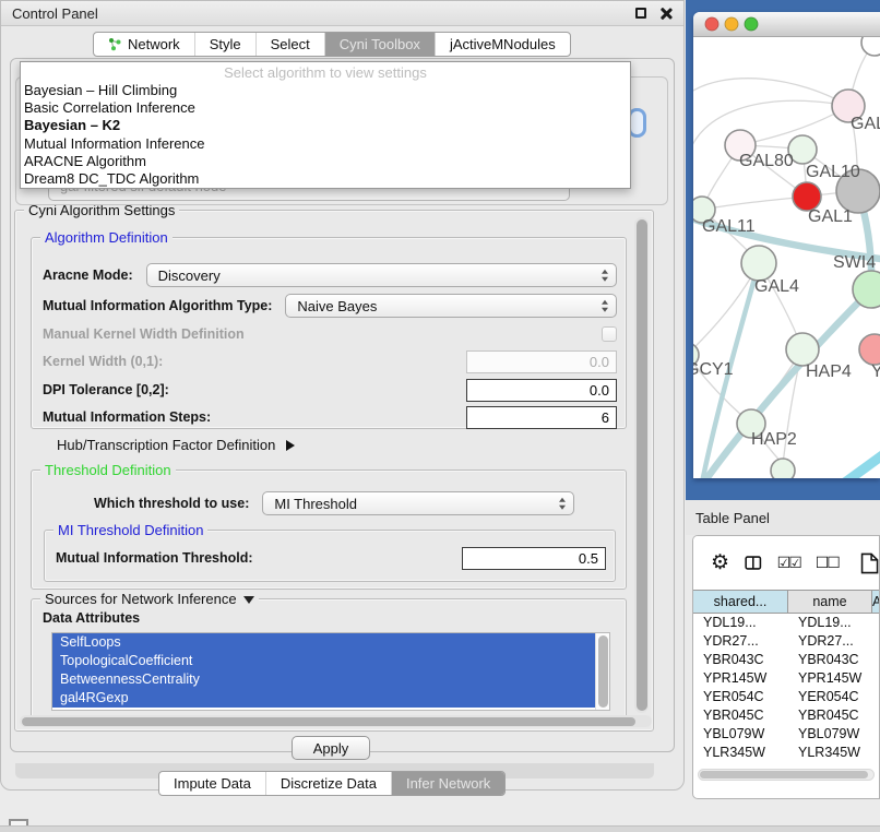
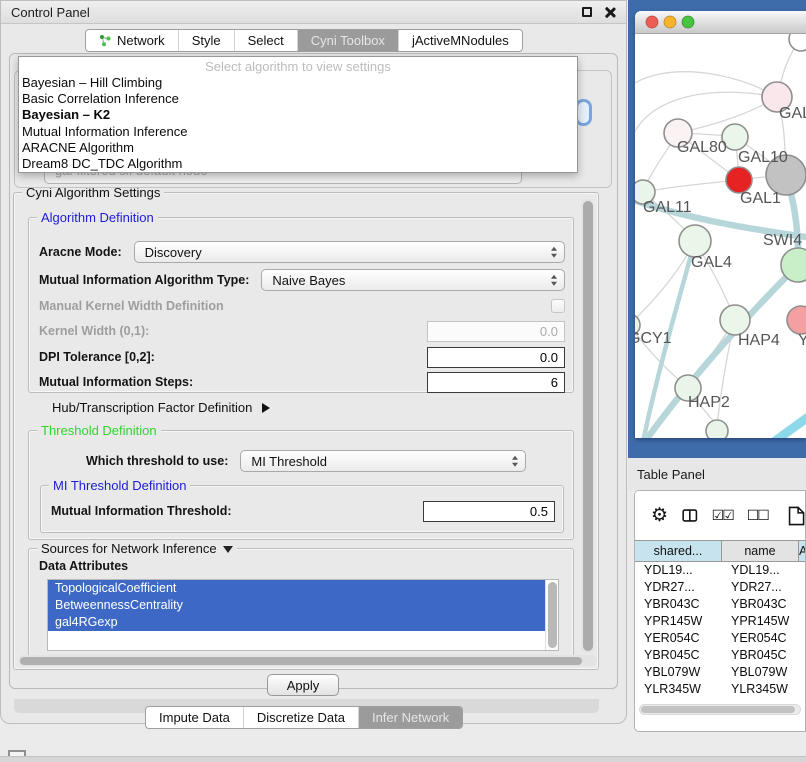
  Control Panel
  Network
  Style
  Select
  Cyni Toolbox
  jActiveMNodules
  Select algorithm to view settings
  Bayesian – Hill Climbing
  Basic Correlation Inference
  Bayesian – K2
  Mutual Information Inference
  ARACNE Algorithm
  Dream8 DC_TDC Algorithm
  Cyni Algorithm Settings
  Algorithm Definition
  Aracne Mode:
  Discovery
  Mutual Information Algorithm Type:
  Naive Bayes
  Manual Kernel Width Definition
  Kernel Width (0,1):
  0.0
  DPI Tolerance [0,2]:
  0.0
  Mutual Information Steps:
  6
  Hub/Transcription Factor Definition
  Threshold Definition
  Which threshold to use:
  MI Threshold
  MI Threshold Definition
  Mutual Information Threshold:
  0.5
  Sources for Network Inference
  Data Attributes
- SelfLoops
  TopologicalCoefficient
  BetweennessCentrality
  gal4RGexp
  Apply
  Impute Data
  Discretize Data
  Infer Network
  GAL80
  GAL10
  GAL1
  GAL11
  SWI4
  GAL4
  GCY1
  HAP4
  Y
  HAP2
  Table Panel
  ⚙
  ☑☑
  ☐☐
  shared...
  name
  A
  YDL19...
  YDL19...
  YDR27...
  YDR27...
  YBR043C
  YBR043C
  YPR145W
  YPR145W
  YER054C
  YER054C
  YBR045C
  YBR045C
  YBL079W
  YBL079W
  YLR345W
  YLR345W
